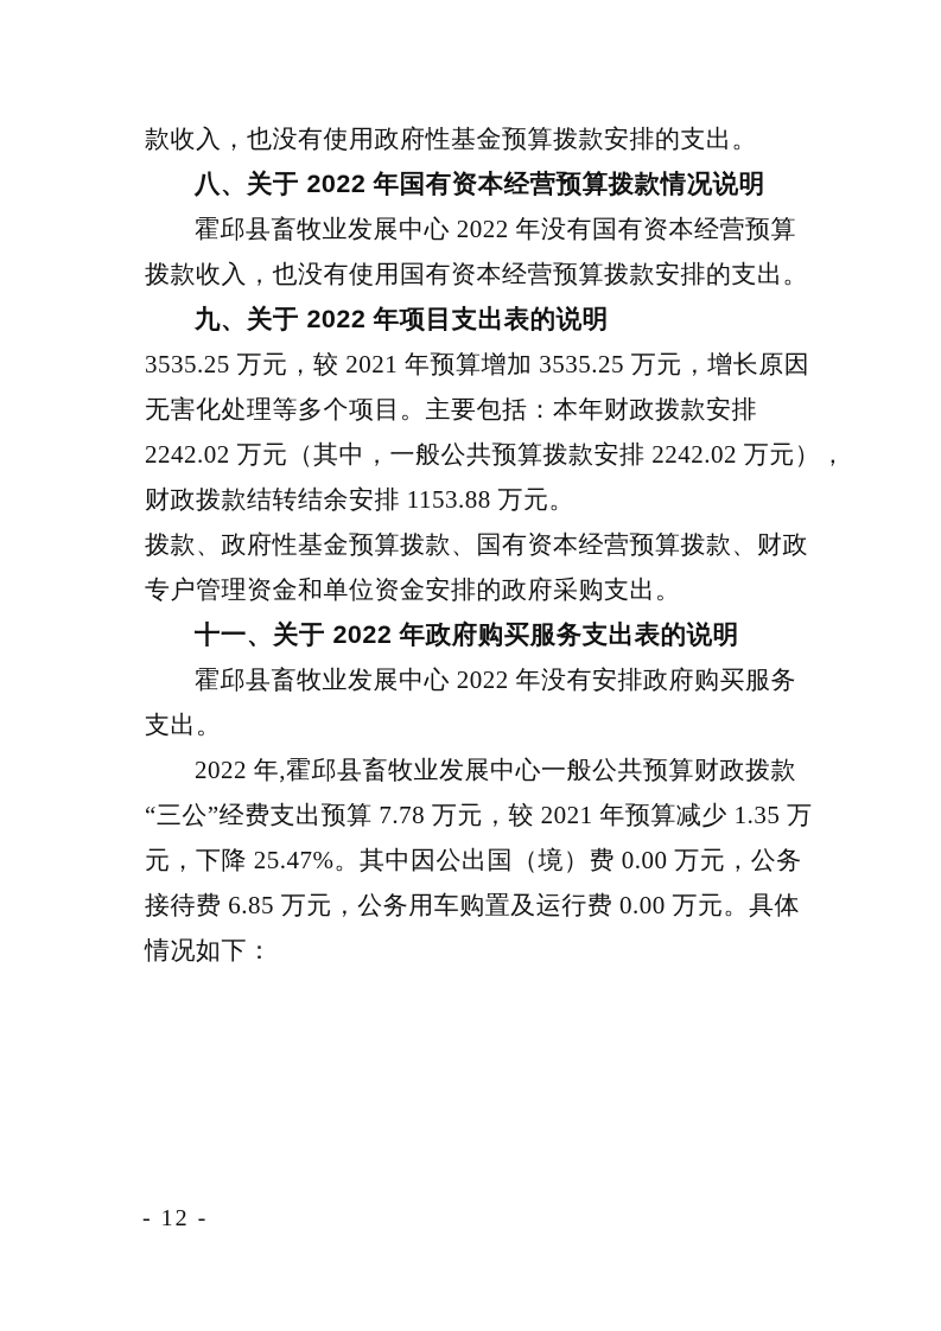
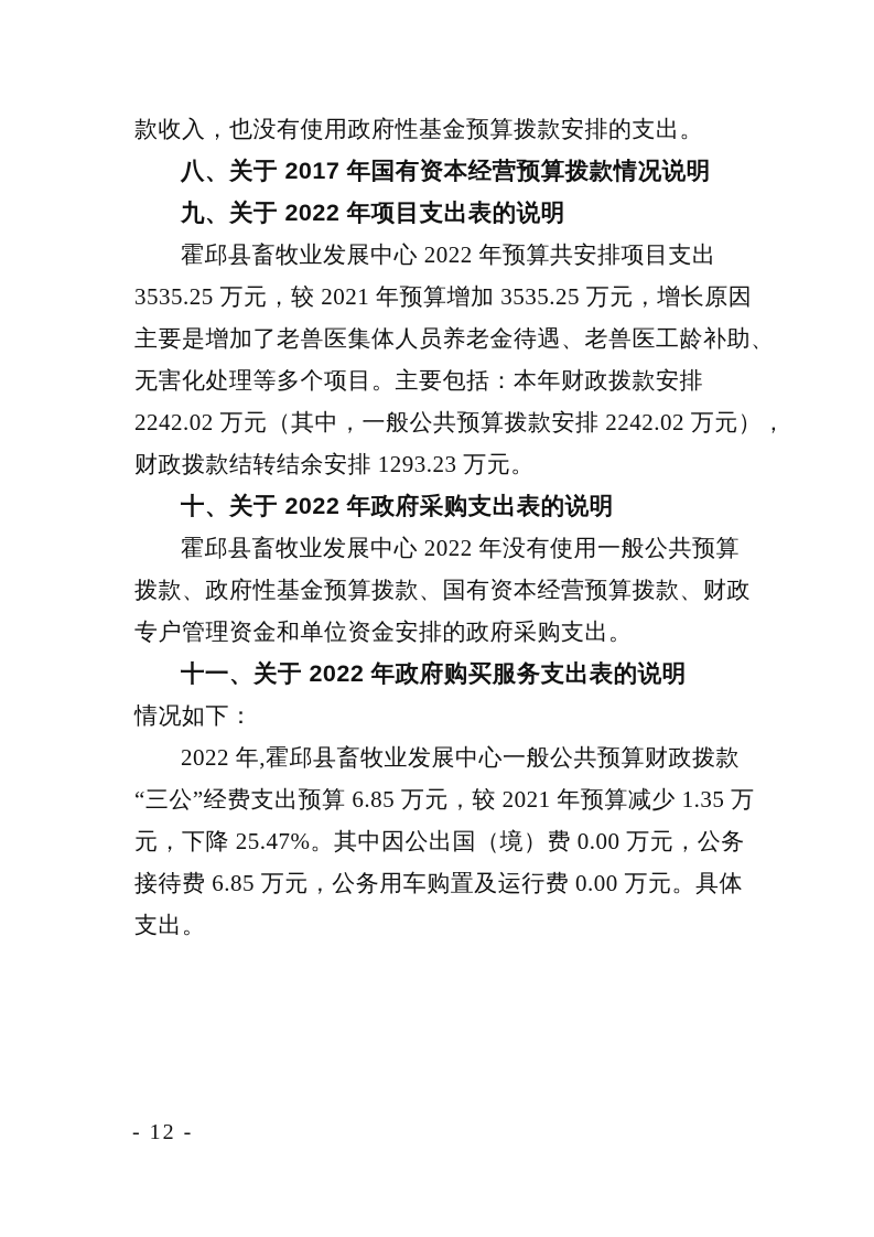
  款收入，也没有使用政府性基金预算拨款安排的支出。
- 八、关于 2022 年国有资本经营预算拨款情况说明
+ 八、关于 2017 年国有资本经营预算拨款情况说明
- 霍邱县畜牧业发展中心 2022 年没有国有资本经营预算
- 拨款收入，也没有使用国有资本经营预算拨款安排的支出。
  九、关于 2022 年项目支出表的说明
+ 霍邱县畜牧业发展中心 2022 年预算共安排项目支出
  3535.25 万元，较 2021 年预算增加 3535.25 万元，增长原因
+ 主要是增加了老兽医集体人员养老金待遇、老兽医工龄补助、
  无害化处理等多个项目。主要包括：本年财政拨款安排
  2242.02 万元（其中，一般公共预算拨款安排 2242.02 万元），
- 财政拨款结转结余安排 1153.88 万元。
+ 财政拨款结转结余安排 1293.23 万元。
+ 十、关于 2022 年政府采购支出表的说明
+ 霍邱县畜牧业发展中心 2022 年没有使用一般公共预算
  拨款、政府性基金预算拨款、国有资本经营预算拨款、财政
  专户管理资金和单位资金安排的政府采购支出。
  十一、关于 2022 年政府购买服务支出表的说明
- 霍邱县畜牧业发展中心 2022 年没有安排政府购买服务
- 支出。
+ 情况如下：
  2022 年,霍邱县畜牧业发展中心一般公共预算财政拨款
- “三公”经费支出预算 7.78 万元，较 2021 年预算减少 1.35 万
+ “三公”经费支出预算 6.85 万元，较 2021 年预算减少 1.35 万
  元，下降 25.47%。其中因公出国（境）费 0.00 万元，公务
  接待费 6.85 万元，公务用车购置及运行费 0.00 万元。具体
- 情况如下：
+ 支出。
  - 12 -
